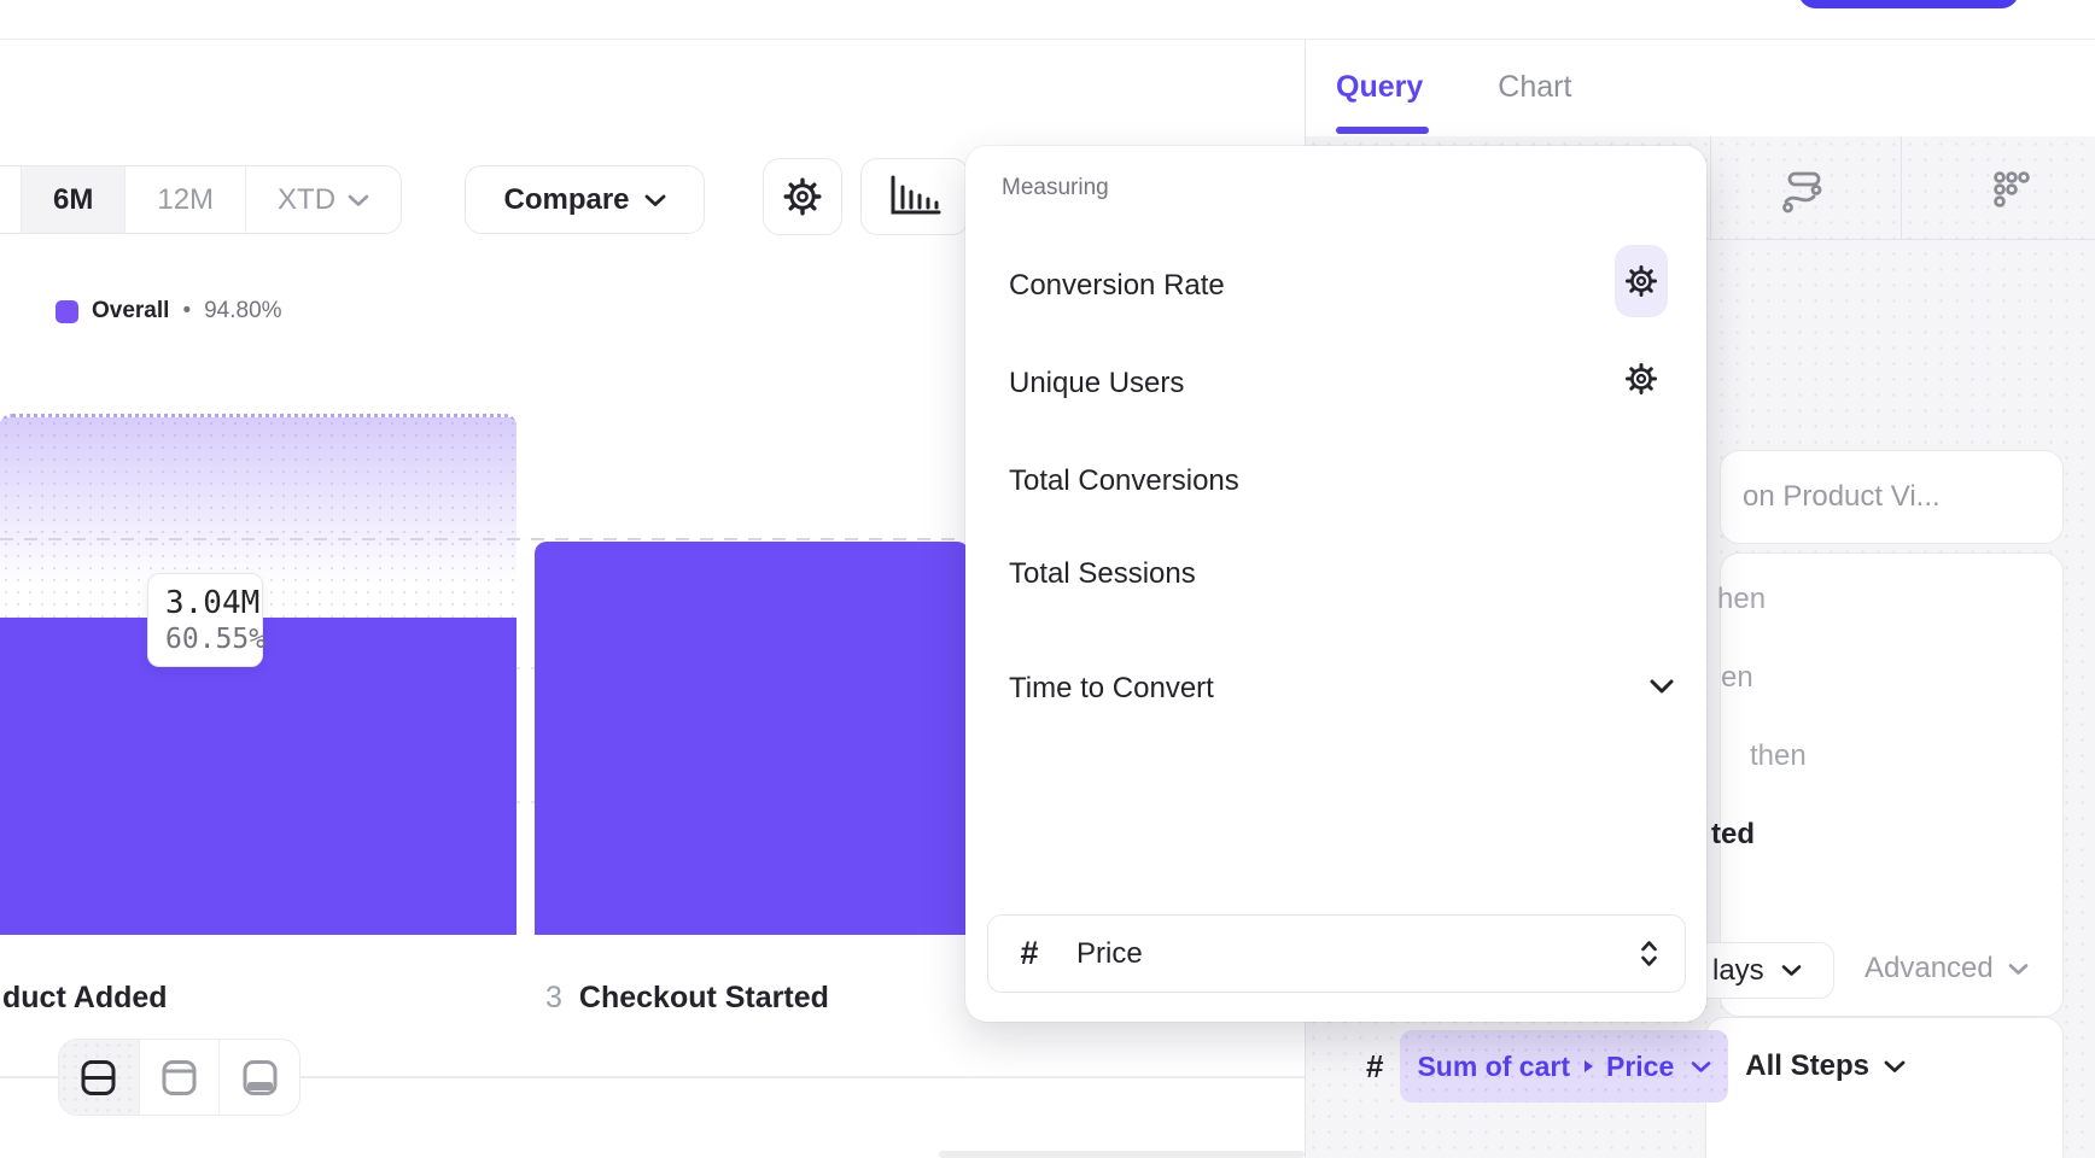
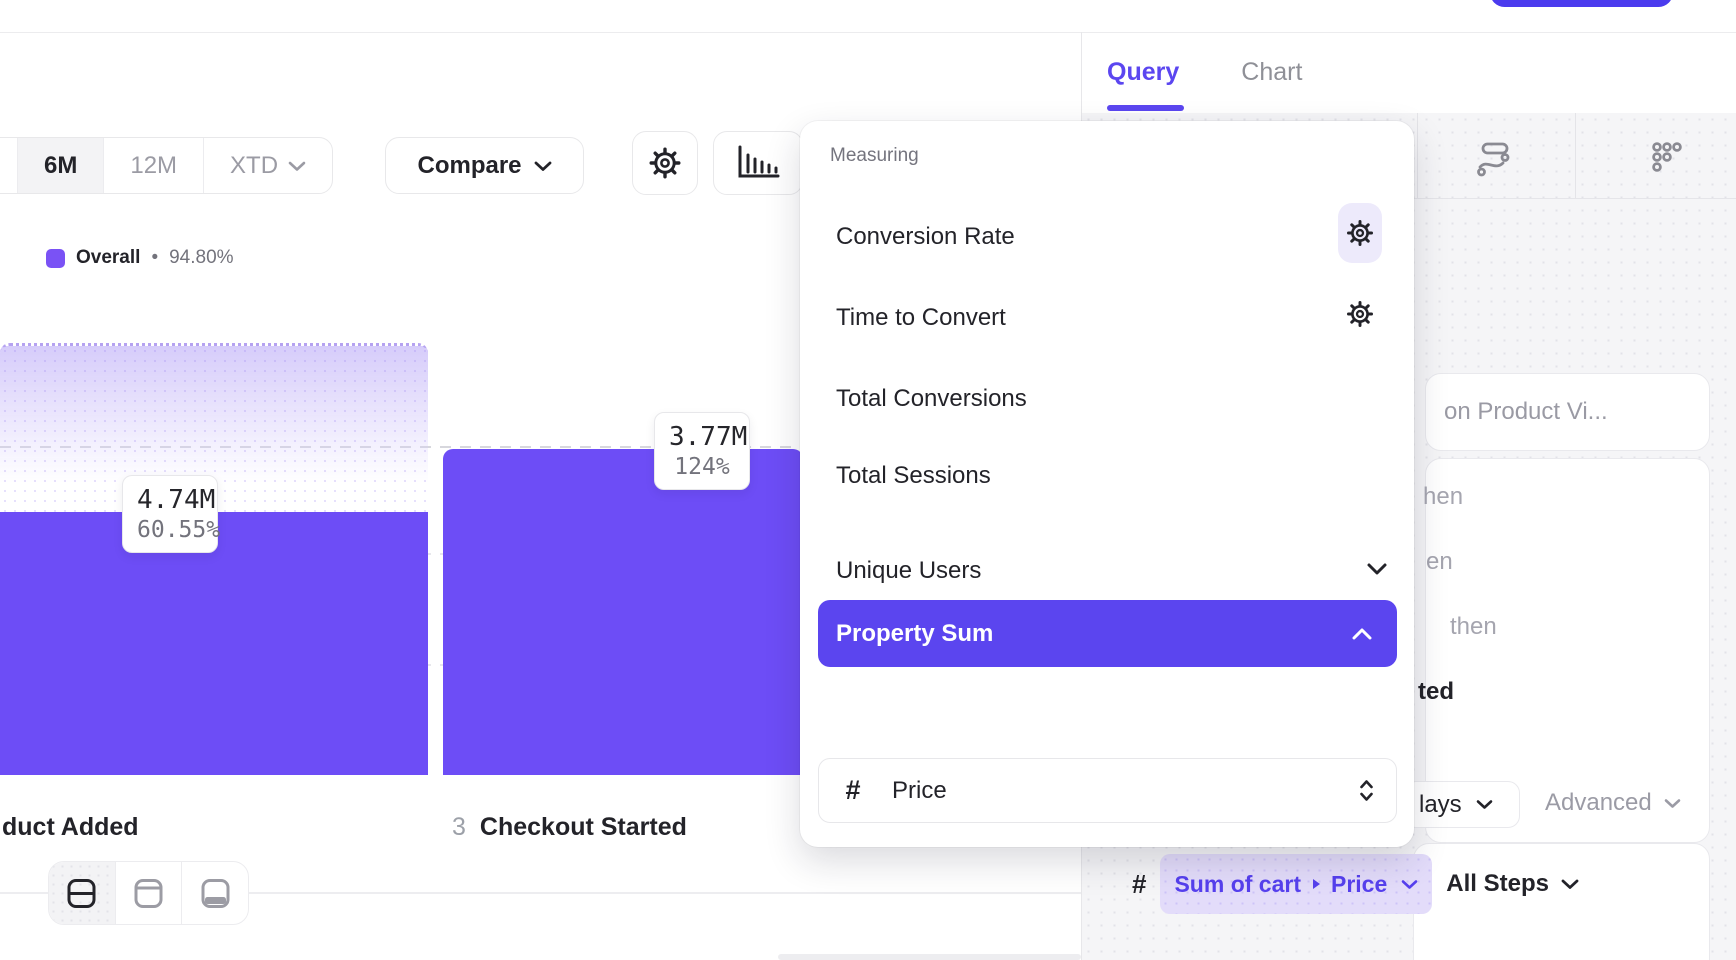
  6M
  12M
  XTD
  Compare
  Overall
  •
  94.80%
- 3.04M
+ 4.74M
  60.55%
+ 3.77M
+ 124%
  duct Added
  3 Checkout Started
  Query
  Chart
  on Product Vi...
  hen
  en
  then
  ted
  lays
  Advanced
  #
  Sum of cart
  Price
  All Steps
  Measuring
  Conversion Rate
- Unique Users
+ Time to Convert
  Total Conversions
  Total Sessions
- Time to Convert
+ Unique Users
+ Property Sum
  #
  Price
